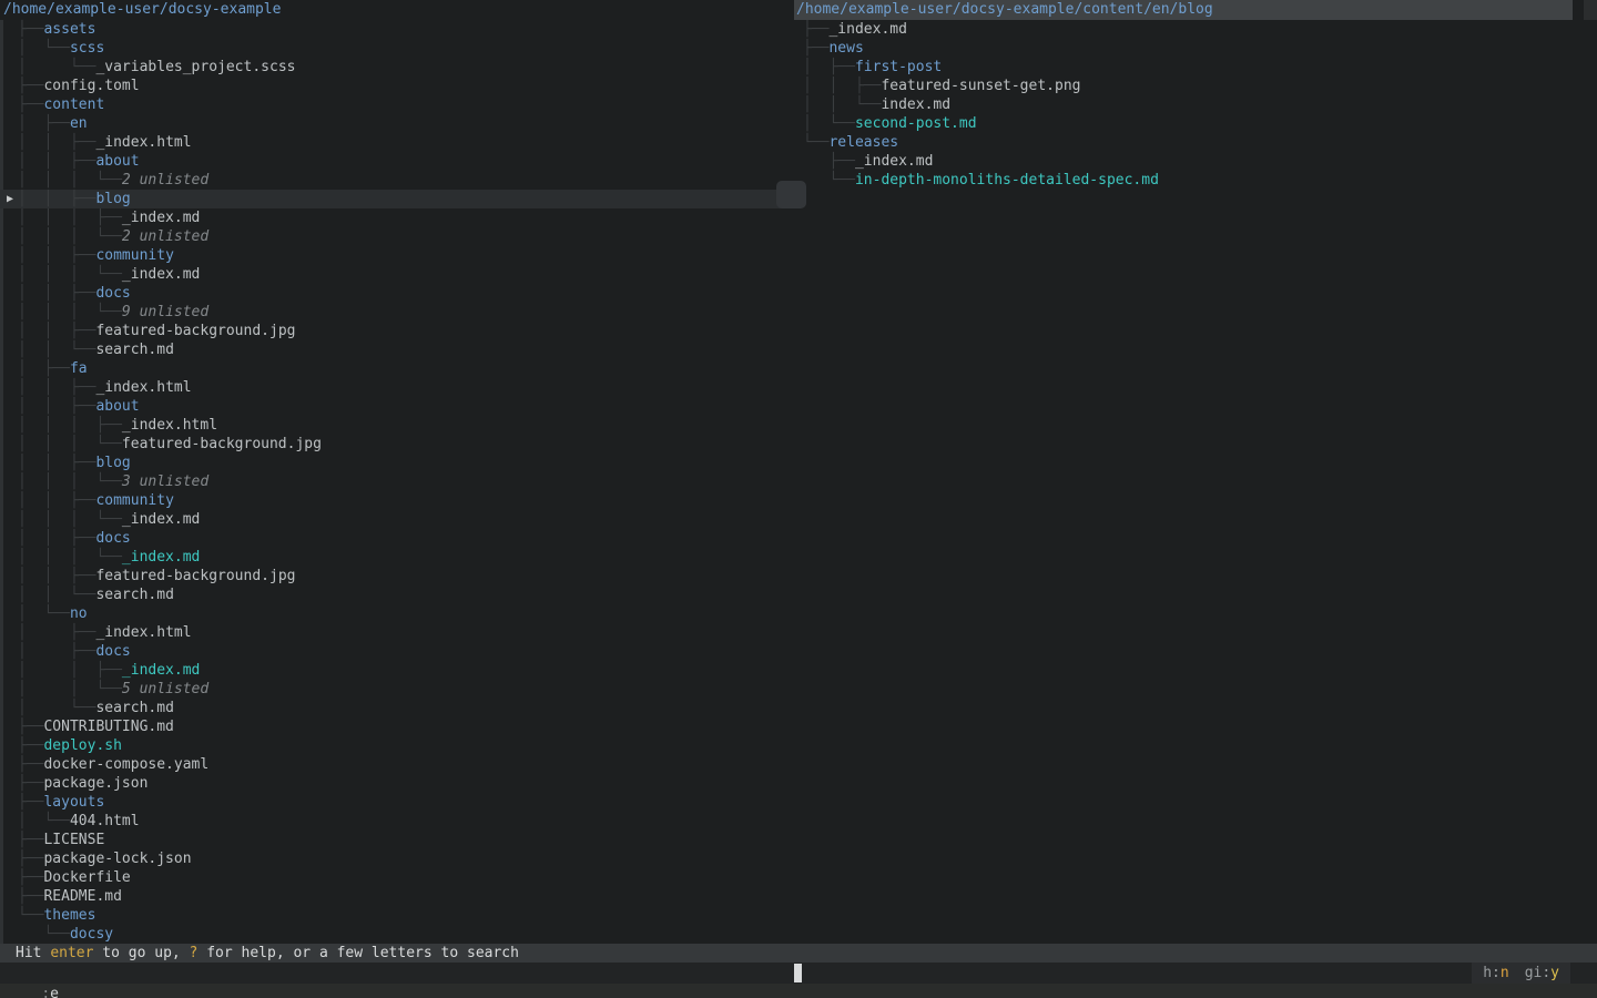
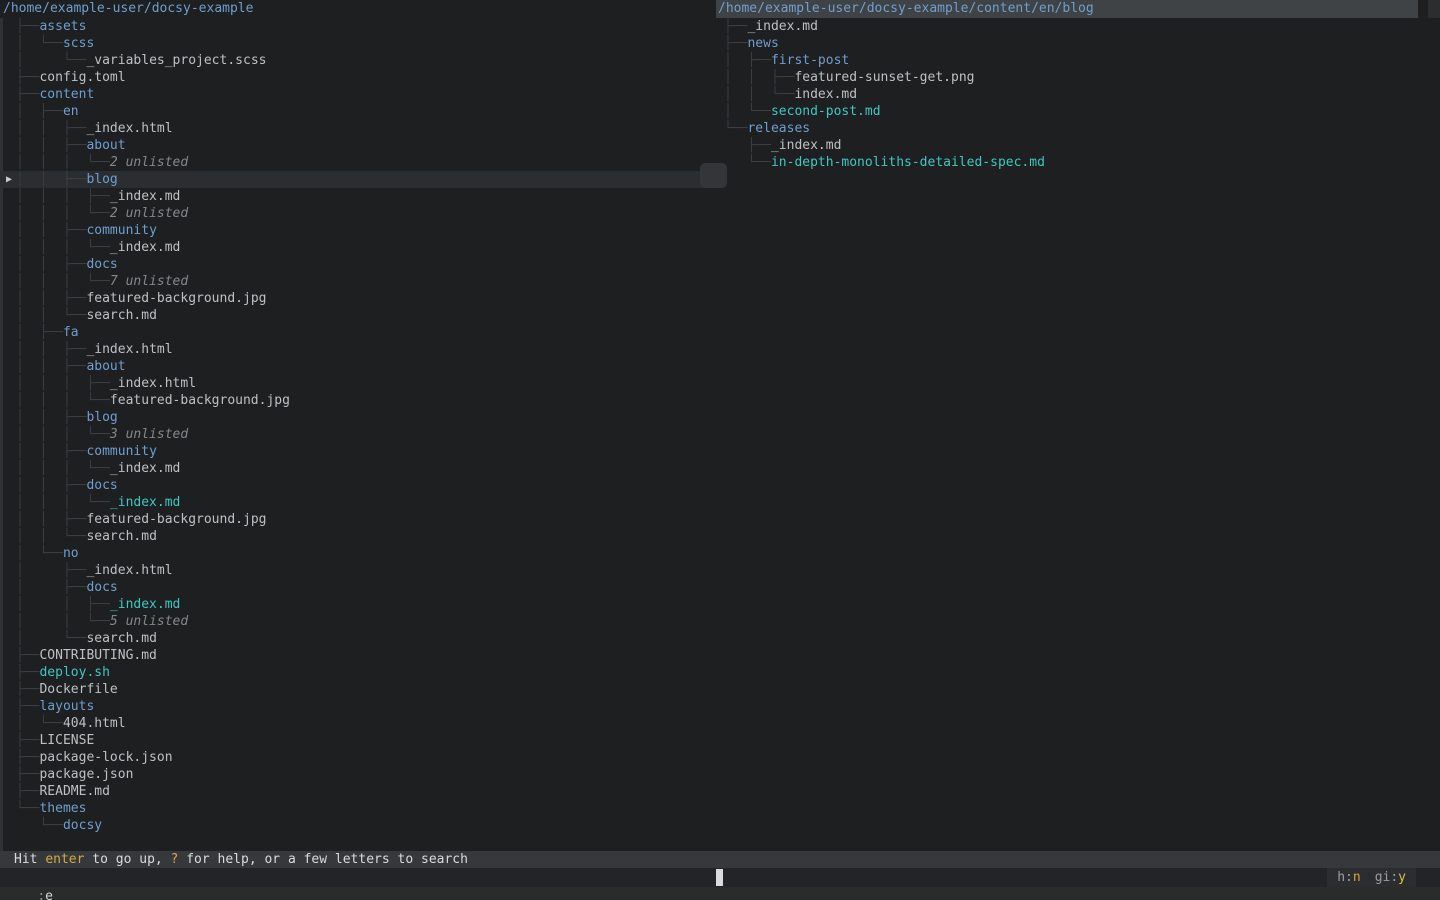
  /home/example-user/docsy-example
  ├──assets
  │ └──scss
  │ └──_variables_project.scss
  ├──config.toml
  ├──content
  │ ├──en
  │ │ ├──_index.html
  │ │ ├──about
  │ │ │ └──2 unlisted
  ▶
  │ │ │ ├──_index.md
  │ │ │ └──2 unlisted
  │ │ ├──community
  │ │ │ └──_index.md
  │ │ ├──docs
- │ │ │ └──9 unlisted
+ │ │ │ └──7 unlisted
  │ │ ├──featured-background.jpg
  │ │ └──search.md
  │ ├──fa
  │ │ ├──_index.html
  │ │ ├──about
  │ │ │ ├──_index.html
  │ │ │ └──featured-background.jpg
  │ │ ├──blog
  │ │ │ └──3 unlisted
  │ │ ├──community
  │ │ │ └──_index.md
  │ │ ├──docs
  │ │ │ └──_index.md
  │ │ ├──featured-background.jpg
  │ │ └──search.md
  │ └──no
  │ ├──_index.html
  │ ├──docs
  │ │ ├──_index.md
  │ │ └──5 unlisted
  │ └──search.md
  ├──CONTRIBUTING.md
  ├──deploy.sh
- ├──docker-compose.yaml
- ├──package.json
+ ├──Dockerfile
  ├──layouts
  │ └──404.html
  ├──LICENSE
  ├──package-lock.json
- ├──Dockerfile
+ ├──package.json
  ├──README.md
  └──themes
  └──docsy
  /home/example-user/docsy-example/content/en/blog
  ├──_index.md
  ├──news
  │ ├──first-post
  │ │ ├──featured-sunset-get.png
  │ │ └──index.md
  │ └──second-post.md
  └──releases
  ├──_index.md
  └──in-depth-monoliths-detailed-spec.md
  Hit enter to go up, ? for help, or a few letters to search
  :e
  h:n gi:y
